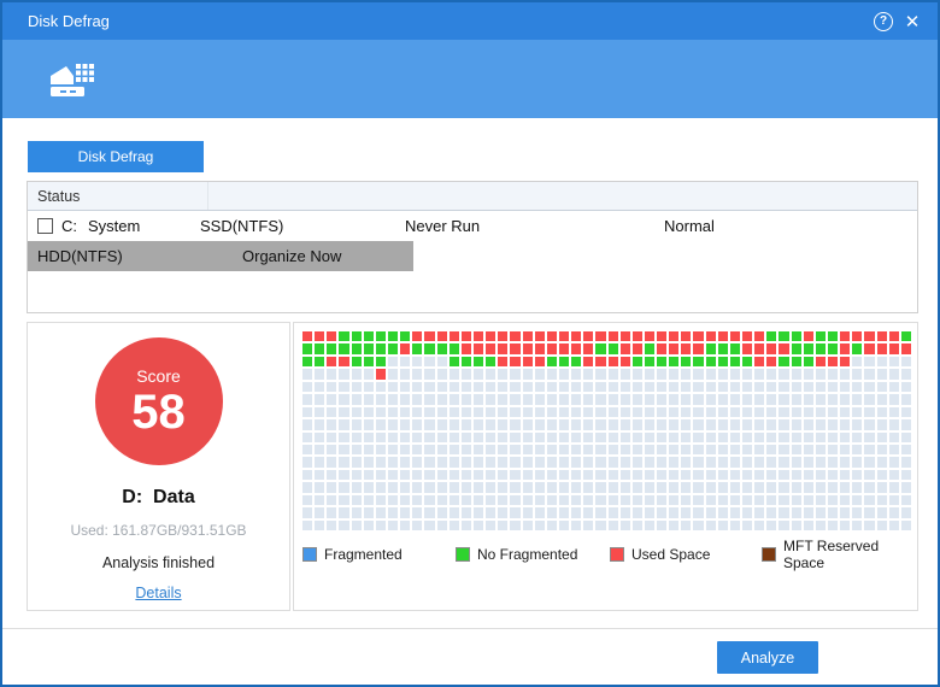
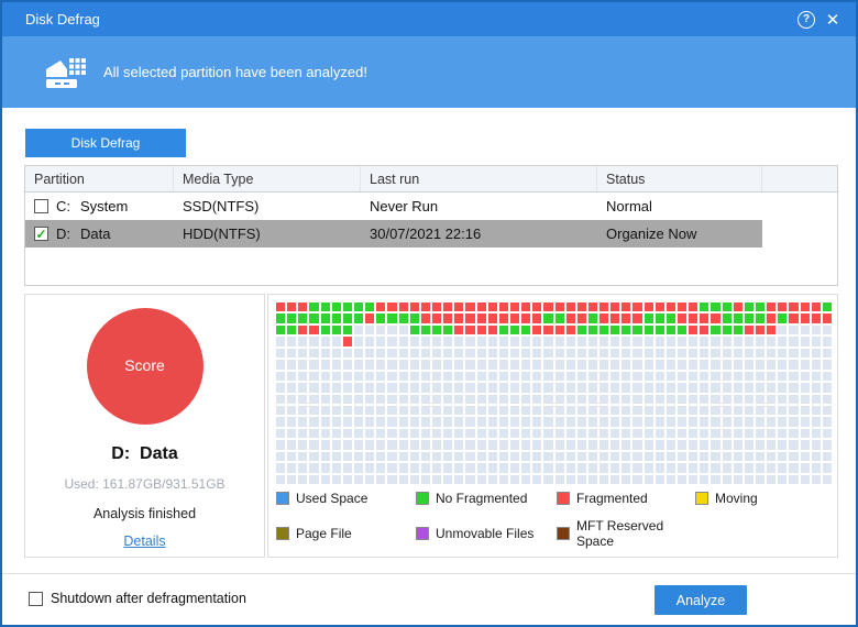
  Disk Defrag
  ?
  ✕
+ All selected partition have been analyzed!
  Disk Defrag
+ Partition
+ Media Type
+ Last run
  Status
  C:
  System
  SSD(NTFS)
  Never Run
  Normal
+ ✓
+ D:
+ Data
  HDD(NTFS)
+ 30/07/2021 22:16
  Organize Now
  Score
- 58
  D: Data
  Used: 161.87GB/931.51GB
  Analysis finished
  Details
- Fragmented
+ Used Space
  No Fragmented
- Used Space
+ Fragmented
+ Moving
+ Page File
+ Unmovable Files
  MFT Reserved Space
+ Shutdown after defragmentation
  Analyze
